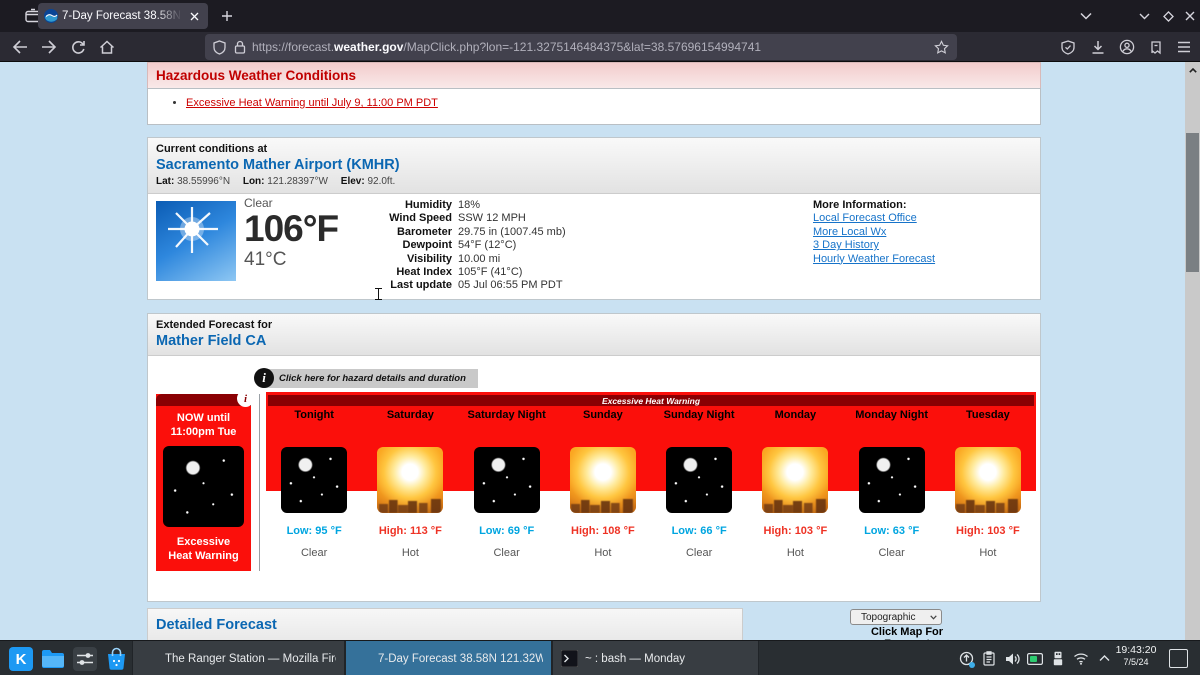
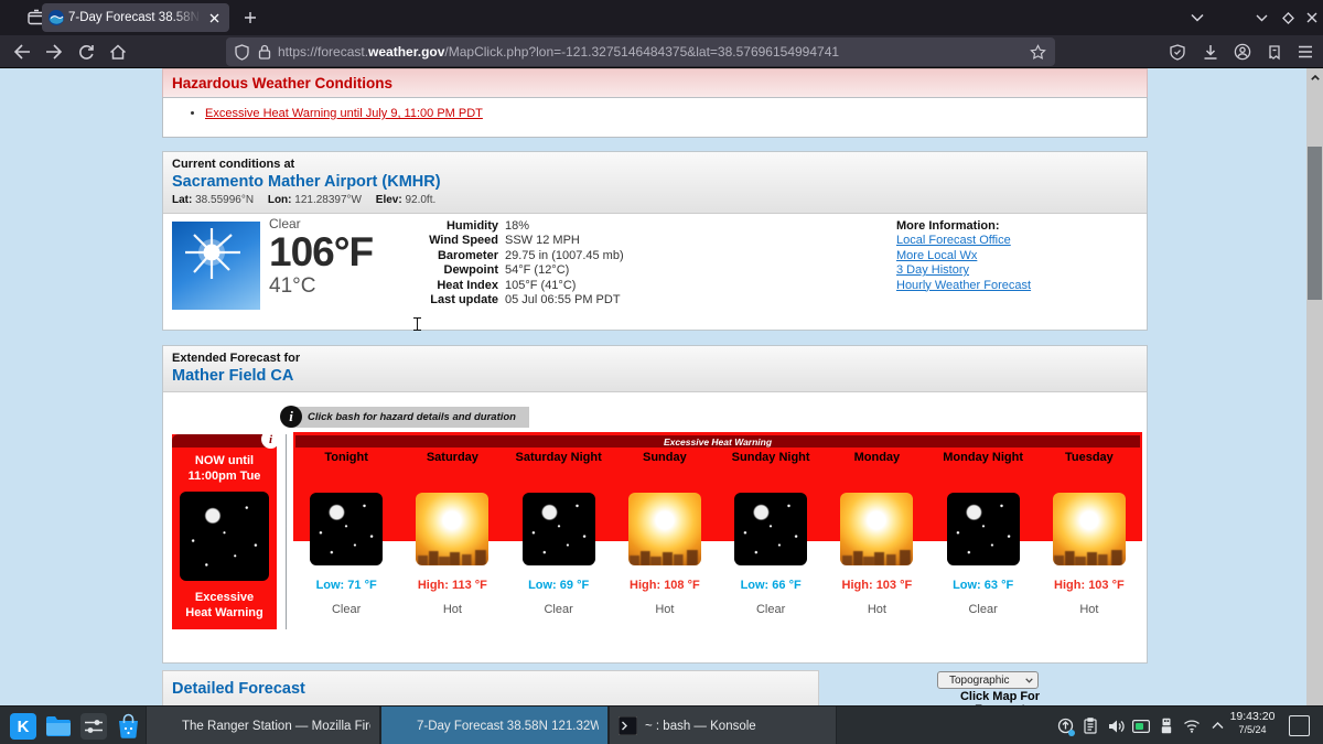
  7-Day Forecast 38.58N
  https://forecast.weather.gov/MapClick.php?lon=-121.3275146484375&lat=38.57696154994741
  Hazardous Weather Conditions
  Excessive Heat Warning until July 9, 11:00 PM PDT
  Current conditions at
  Sacramento Mather Airport (KMHR)
  Lat: 38.55996°N Lon: 121.28397°W Elev: 92.0ft.
  Clear
  106°F
  41°C
  Humidity
  18%
  Wind Speed
  SSW 12 MPH
  Barometer
  29.75 in (1007.45 mb)
  Dewpoint
  54°F (12°C)
- Visibility
- 10.00 mi
  Heat Index
  105°F (41°C)
  Last update
  05 Jul 06:55 PM PDT
  More Information:
  Local Forecast Office
  More Local Wx
  3 Day History
  Hourly Weather Forecast
  Extended Forecast for
  Mather Field CA
  i
- Click here for hazard details and duration
+ Click bash for hazard details and duration
  Excessive Heat Warning
  i
  NOW until
  11:00pm Tue
  Excessive
  Heat Warning
  Tonight
- Low: 95 °F
+ Low: 71 °F
  Clear
  Saturday
  High: 113 °F
  Hot
  Saturday Night
  Low: 69 °F
  Clear
  Sunday
  High: 108 °F
  Hot
  Sunday Night
  Low: 66 °F
  Clear
  Monday
  High: 103 °F
  Hot
  Monday Night
  Low: 63 °F
  Clear
  Tuesday
  High: 103 °F
  Hot
  Detailed Forecast
  Topographic
  K
  The Ranger Station — Mozilla Fir
  7-Day Forecast 38.58N 121.32W
- ~ : bash — Monday
+ ~ : bash — Konsole
  19:43:20
  7/5/24
